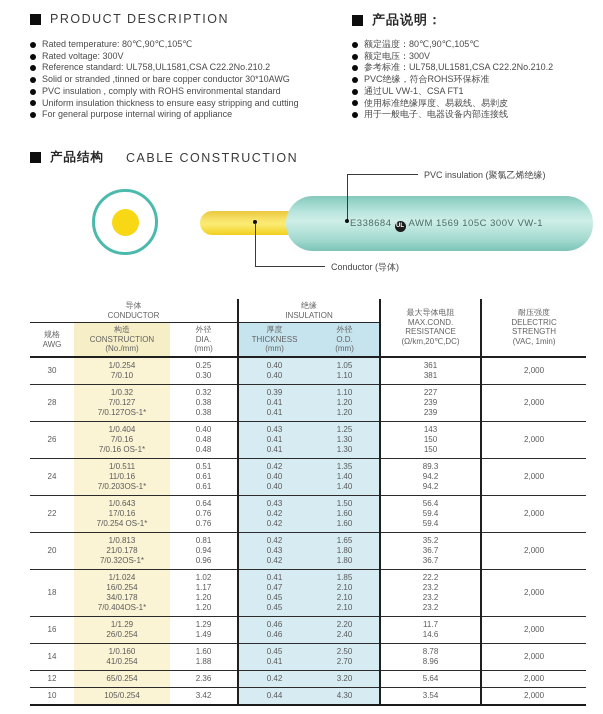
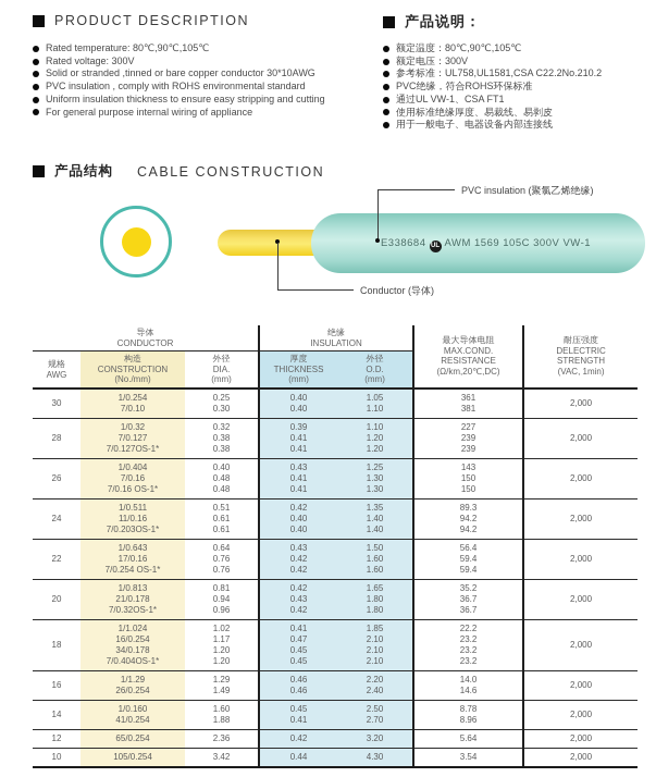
  PRODUCT DESCRIPTION
  Rated temperature: 80℃,90℃,105℃
  Rated voltage: 300V
- Reference standard: UL758,UL1581,CSA C22.2No.210.2
  Solid or stranded ,tinned or bare copper conductor 30*10AWG
  PVC insulation , comply with ROHS environmental standard
  Uniform insulation thickness to ensure easy stripping and cutting
  For general purpose internal wiring of appliance
  产品说明：
  额定温度：80℃,90℃,105℃
  额定电压：300V
  参考标准：UL758,UL1581,CSA C22.2No.210.2
  PVC绝缘，符合ROHS环保标准
  通过UL VW-1、CSA FT1
  使用标准绝缘厚度、易裁线、易剥皮
  用于一般电子、电器设备内部连接线
  产品结构
  CABLE CONSTRUCTION
  E338684 AWM 1569 105C 300V VW-1
  PVC insulation (聚氯乙烯绝缘)
  Conductor (导体)
  导体 CONDUCTOR	绝缘 INSULATION	最大导体电阻 MAX.COND. RESISTANCE (Ω/km,20℃,DC)	耐压强度 DELECTRIC STRENGTH (VAC, 1min)
  规格 AWG	构造 CONSTRUCTION (No./mm)	外径 DIA. (mm)	厚度 THICKNESS (mm)	外径 O.D. (mm)
  30	1/0.2547/0.10	0.250.30	0.400.40	1.051.10	361381	2,000
  28	1/0.327/0.1277/0.127OS-1*	0.320.380.38	0.390.410.41	1.101.201.20	227239239	2,000
  26	1/0.4047/0.167/0.16 OS-1*	0.400.480.48	0.430.410.41	1.251.301.30	143150150	2,000
  24	1/0.51111/0.167/0.203OS-1*	0.510.610.61	0.420.400.40	1.351.401.40	89.394.294.2	2,000
  22	1/0.64317/0.167/0.254 OS-1*	0.640.760.76	0.430.420.42	1.501.601.60	56.459.459.4	2,000
  20	1/0.81321/0.1787/0.32OS-1*	0.810.940.96	0.420.430.42	1.651.801.80	35.236.736.7	2,000
  18	1/1.02416/0.25434/0.1787/0.404OS-1*	1.021.171.201.20	0.410.470.450.45	1.852.102.102.10	22.223.223.223.2	2,000
- 16	1/1.2926/0.254	1.291.49	0.460.46	2.202.40	11.714.6	2,000
+ 16	1/1.2926/0.254	1.291.49	0.460.46	2.202.40	14.014.6	2,000
  14	1/0.16041/0.254	1.601.88	0.450.41	2.502.70	8.788.96	2,000
  12	65/0.254	2.36	0.42	3.20	5.64	2,000
  10	105/0.254	3.42	0.44	4.30	3.54	2,000
